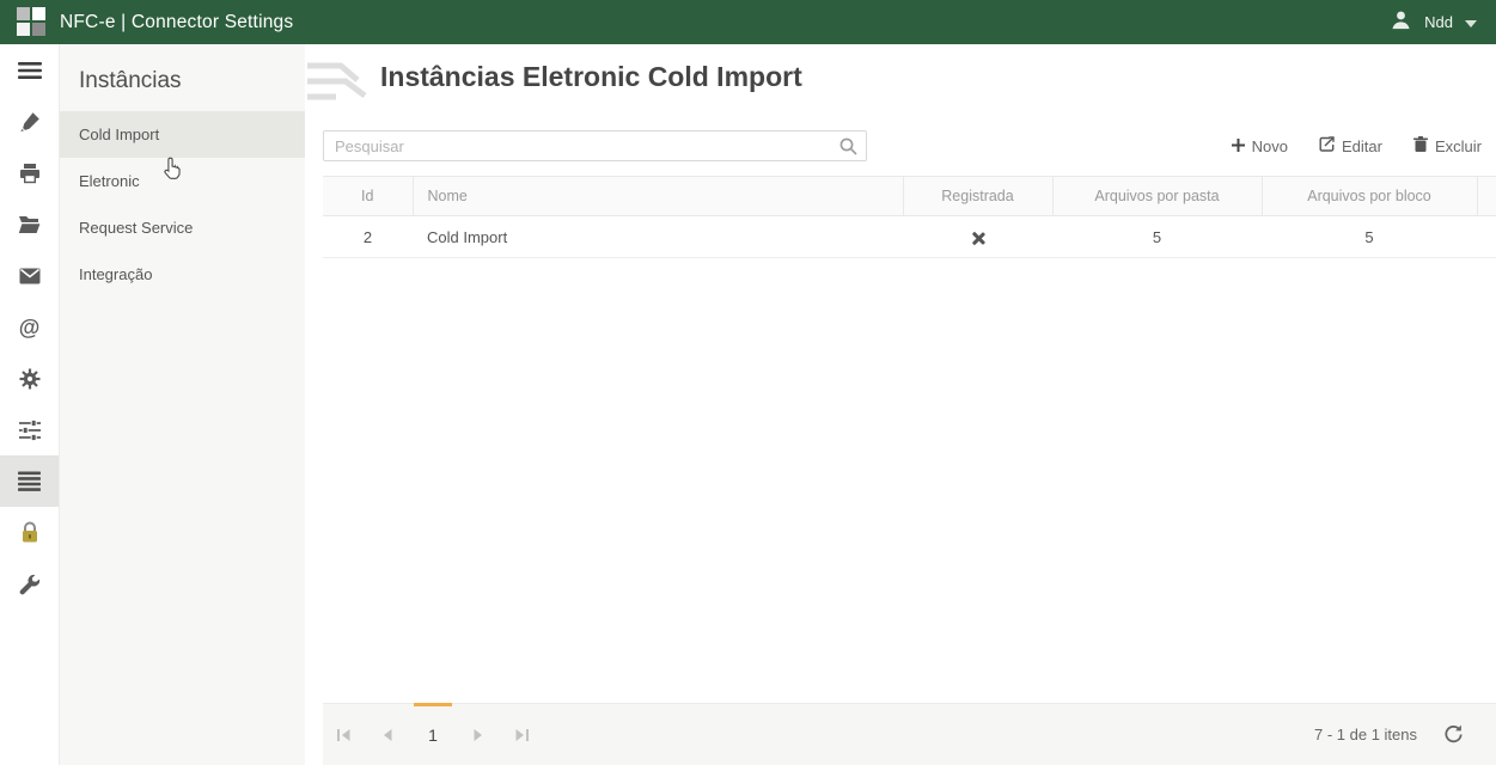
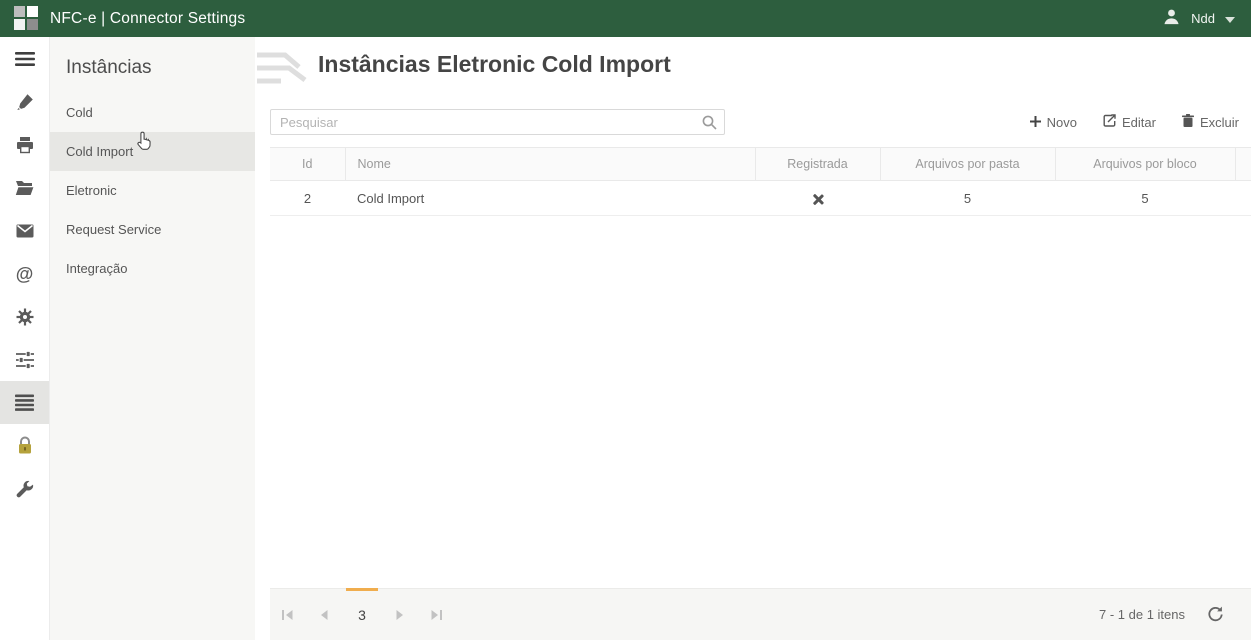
  NFC-e | Connector Settings
  Ndd
  @
  Instâncias
+ Cold
  Cold Import
  Eletronic
  Request Service
  Integração
  Instâncias Eletronic Cold Import
  Pesquisar
  Novo
  Editar
  Excluir
  Id	Nome	Registrada	Arquivos por pasta	Arquivos por bloco
  2	Cold Import		5	5
- 1
+ 3
  7 - 1 de 1 itens
